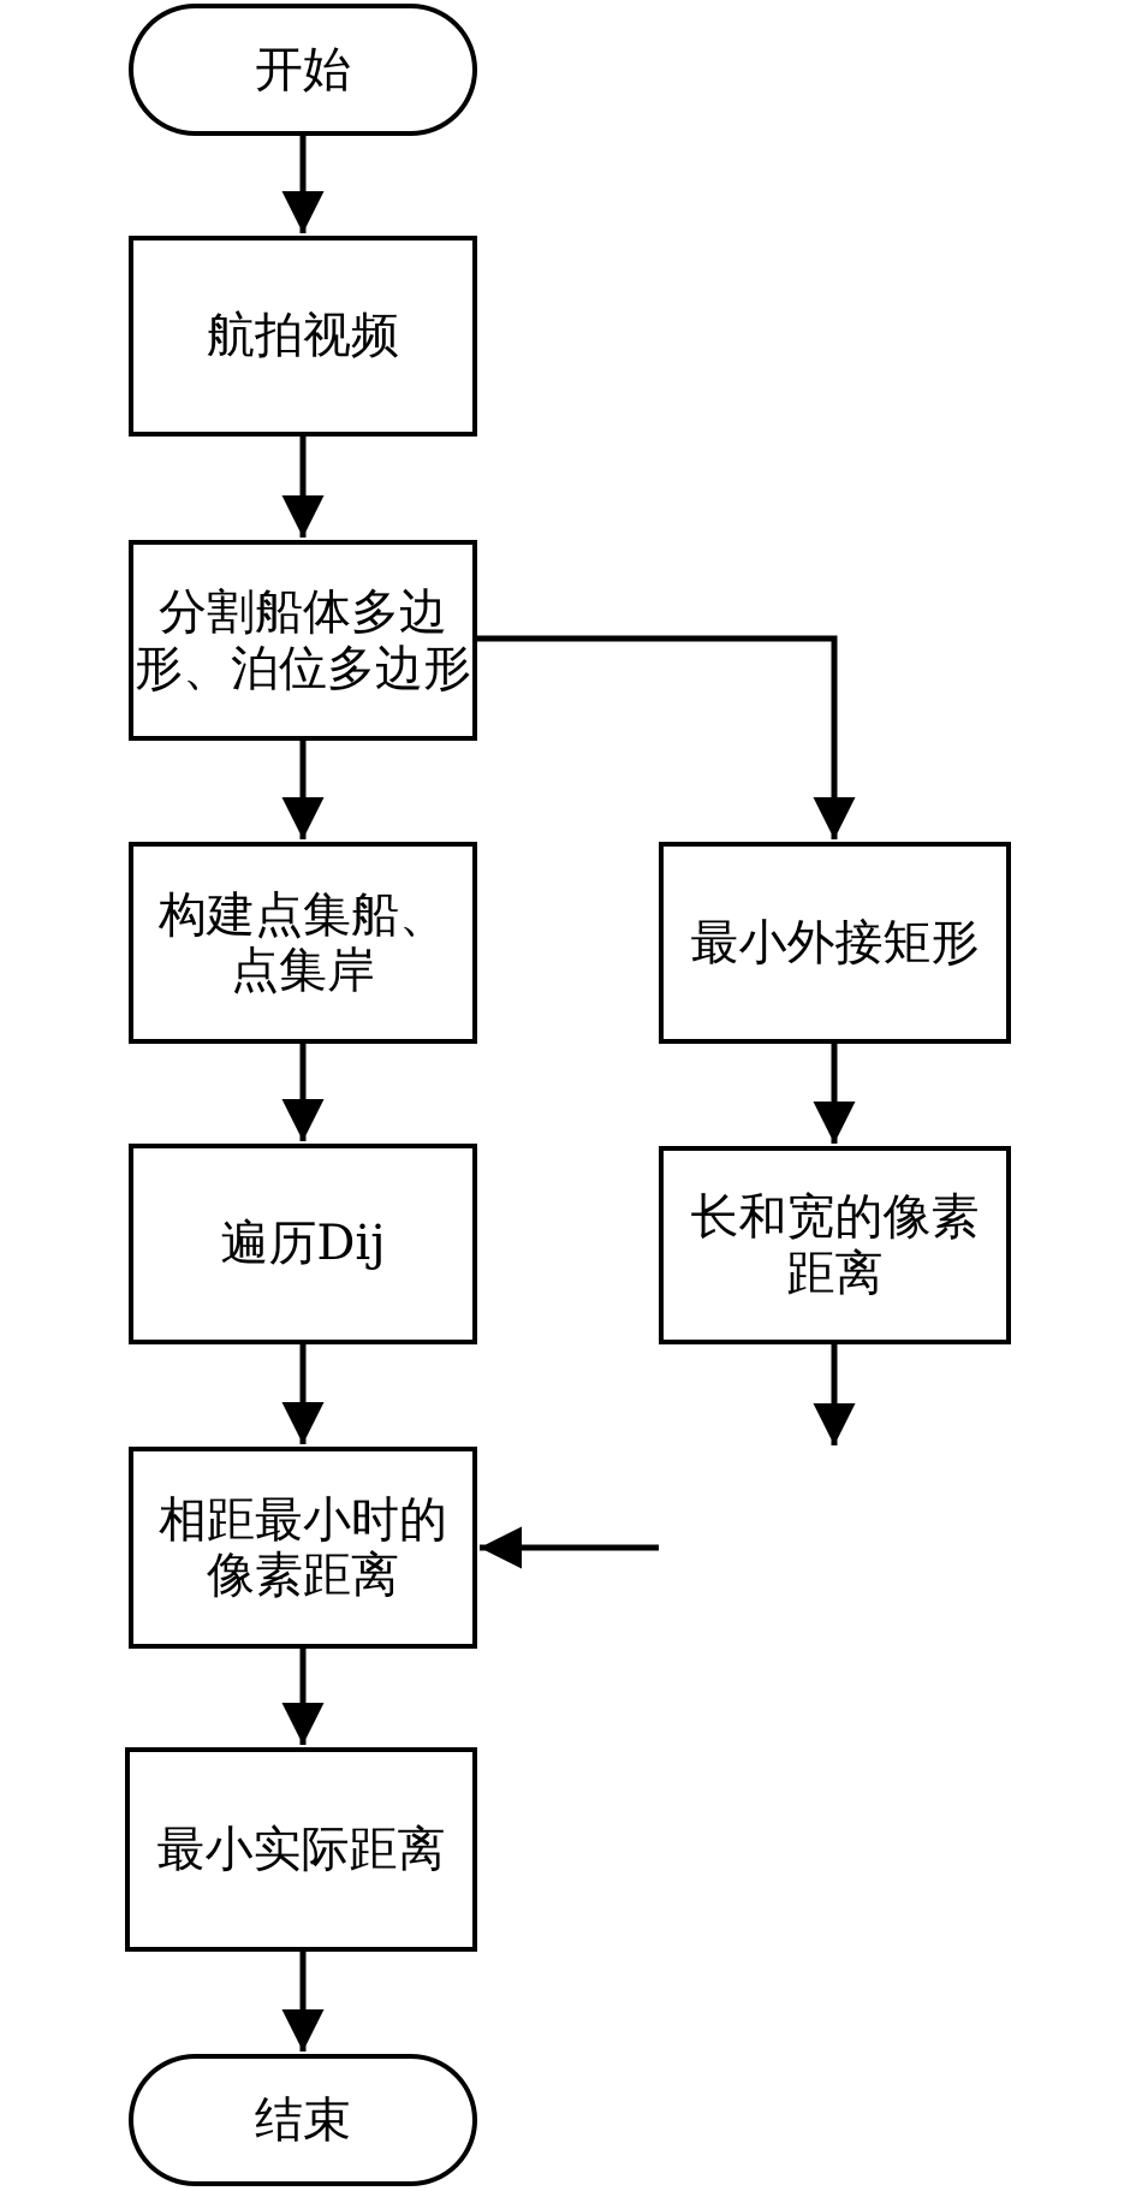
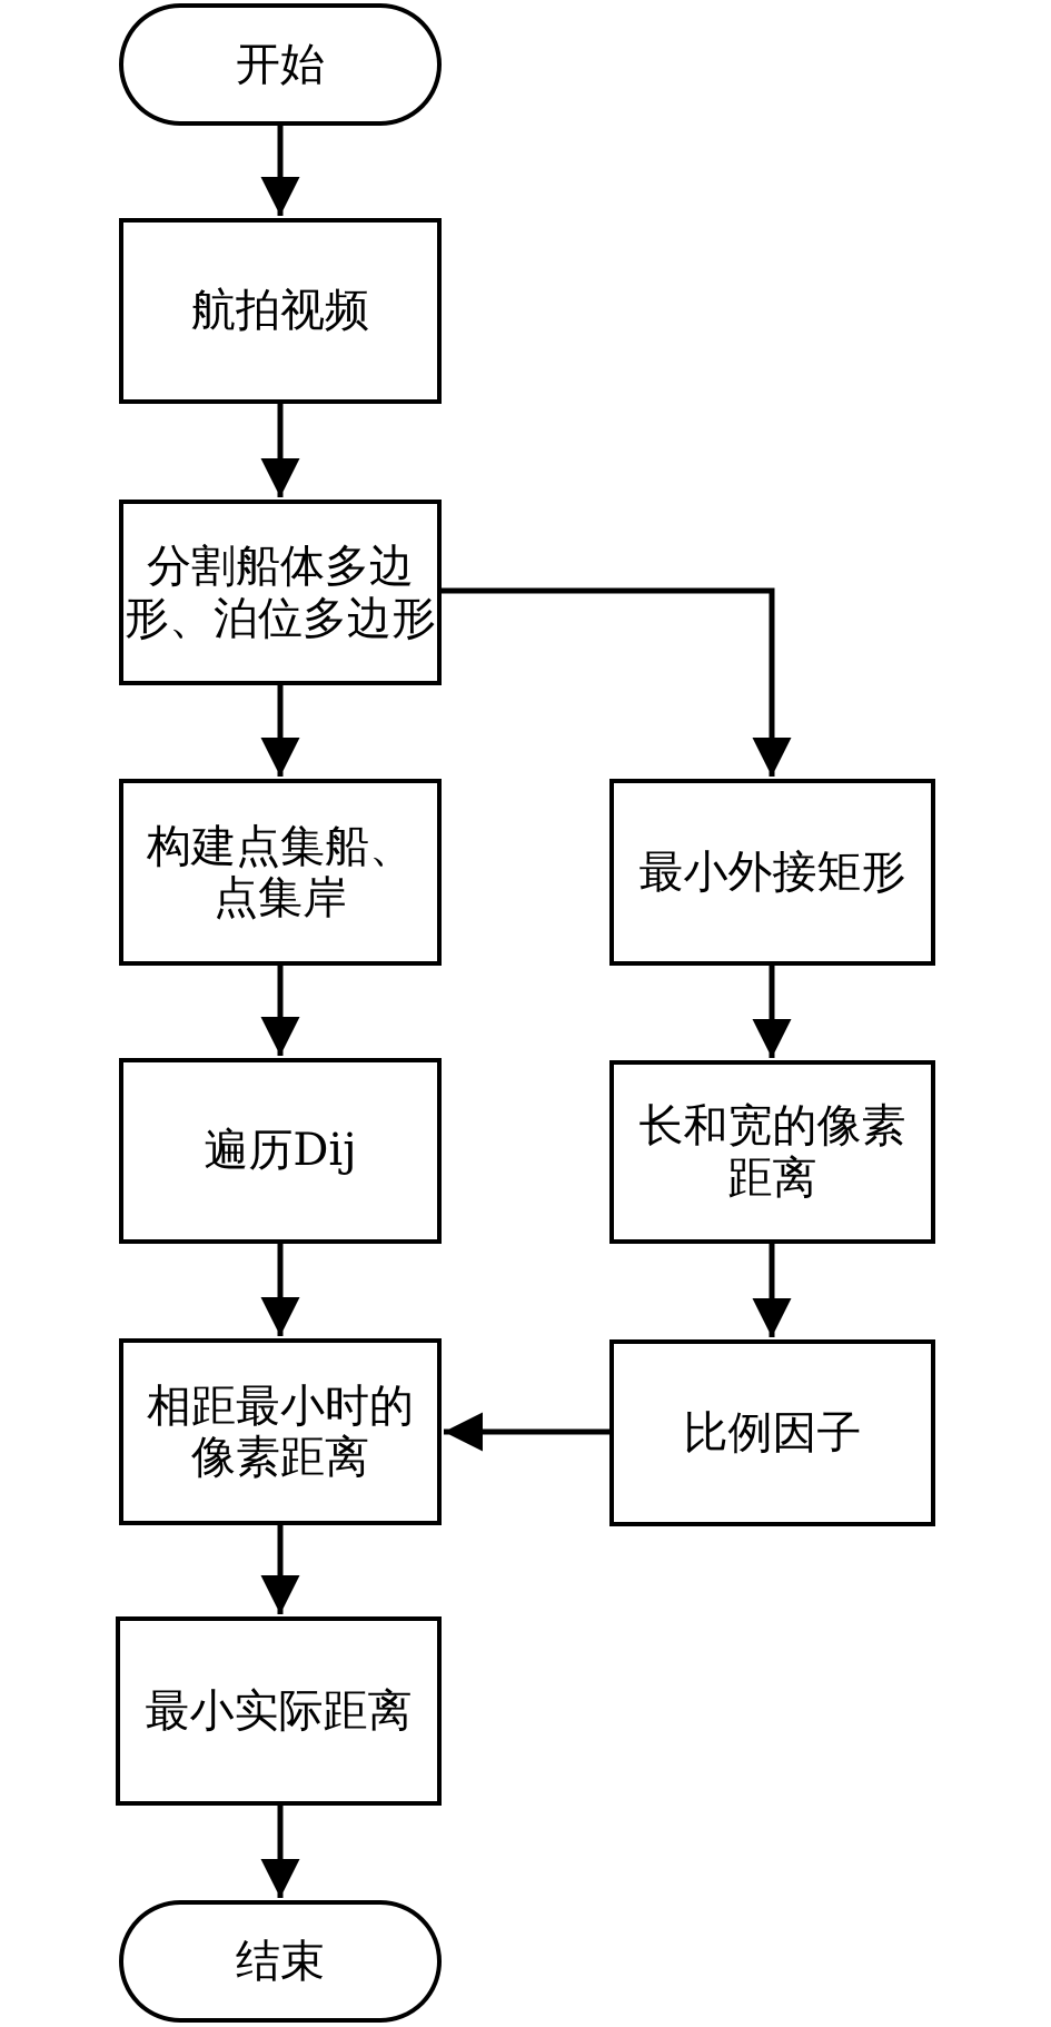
  开始
  航拍视频
  分割船体多边
  形、泊位多边形
  构建点集船、
  点集岸
  最小外接矩形
  遍历Dij
  长和宽的像素
  距离
  相距最小时的
  像素距离
+ 比例因子
  最小实际距离
  结束
